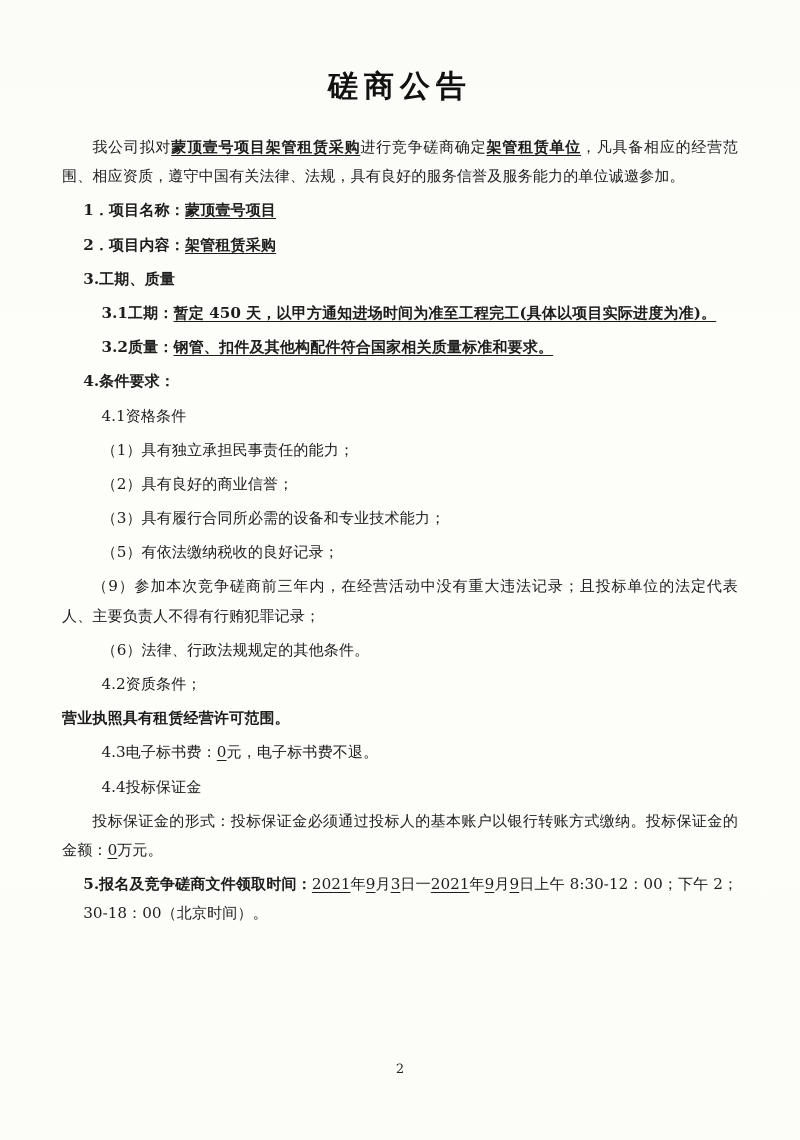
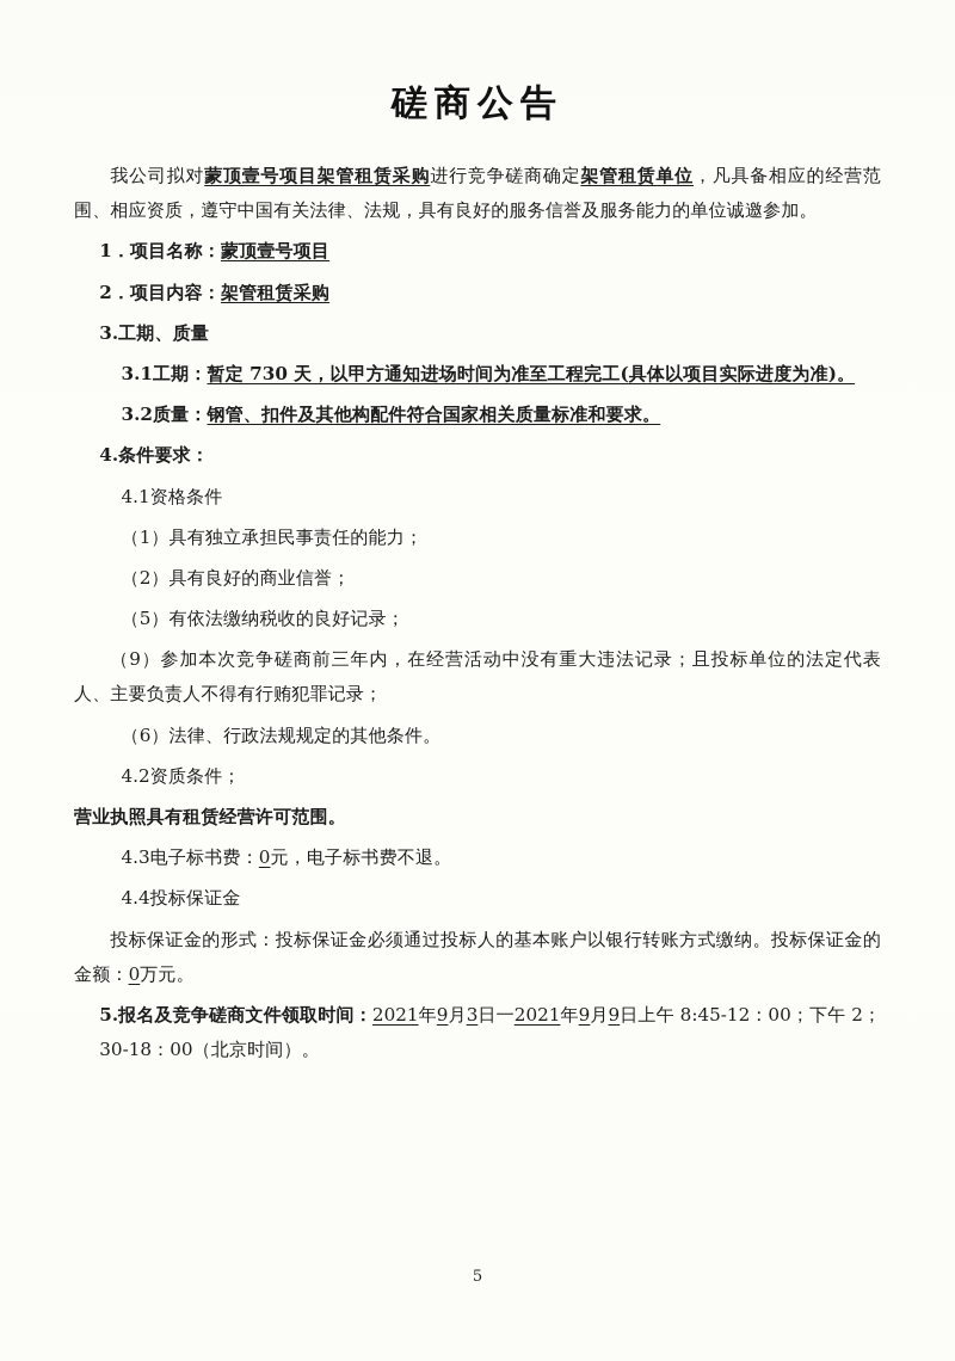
  磋商公告
  我公司拟对蒙顶壹号项目架管租赁采购进行竞争磋商确定架管租赁单位，凡具备相应的经营范围、相应资质，遵守中国有关法律、法规，具有良好的服务信誉及服务能力的单位诚邀参加。
  1．项目名称：蒙顶壹号项目
  2．项目内容：架管租赁采购
  3.工期、质量
- 3.1工期：暂定 450 天，以甲方通知进场时间为准至工程完工(具体以项目实际进度为准)。
+ 3.1工期：暂定 730 天，以甲方通知进场时间为准至工程完工(具体以项目实际进度为准)。
  3.2质量：钢管、扣件及其他构配件符合国家相关质量标准和要求。
  4.条件要求：
  4.1资格条件
  （1）具有独立承担民事责任的能力；
  （2）具有良好的商业信誉；
- （3）具有履行合同所必需的设备和专业技术能力；
  （5）有依法缴纳税收的良好记录；
  （9）参加本次竞争磋商前三年内，在经营活动中没有重大违法记录；且投标单位的法定代表人、主要负责人不得有行贿犯罪记录；
  （6）法律、行政法规规定的其他条件。
  4.2资质条件；
  营业执照具有租赁经营许可范围。
  4.3电子标书费：0元，电子标书费不退。
  4.4投标保证金
  投标保证金的形式：投标保证金必须通过投标人的基本账户以银行转账方式缴纳。投标保证金的金额：0万元。
- 5.报名及竞争磋商文件领取时间：2021年9月3日一2021年9月9日上午 8:30-12：00；下午 2；30-18：00（北京时间）。
+ 5.报名及竞争磋商文件领取时间：2021年9月3日一2021年9月9日上午 8:45-12：00；下午 2；30-18：00（北京时间）。
- 2
+ 5
